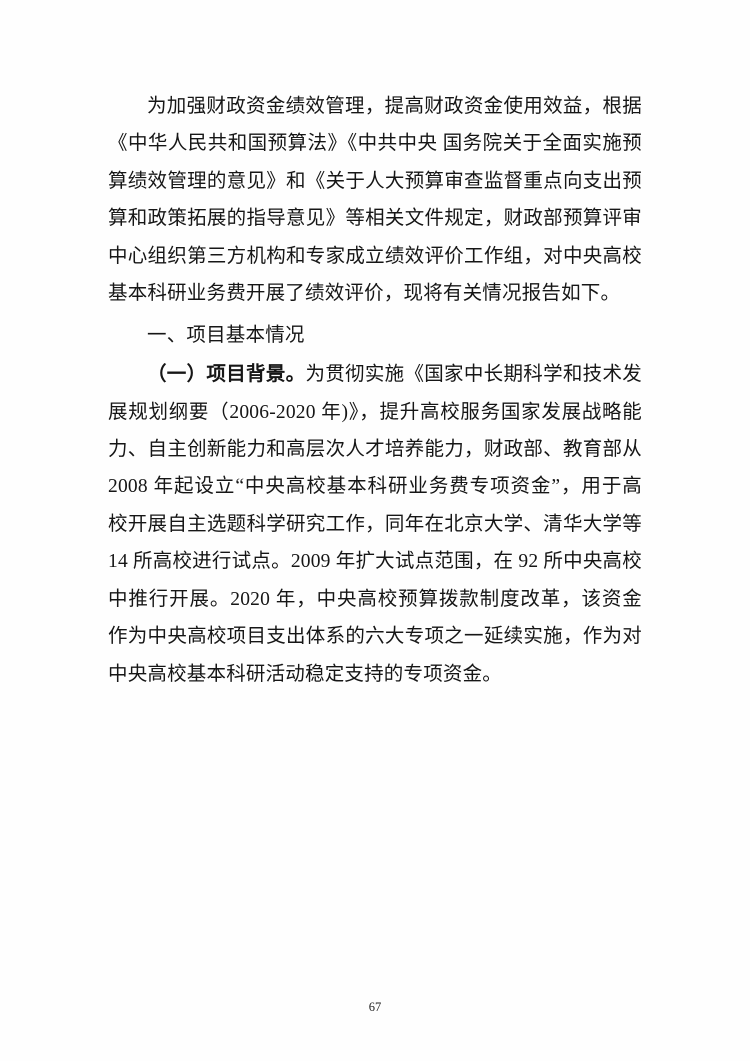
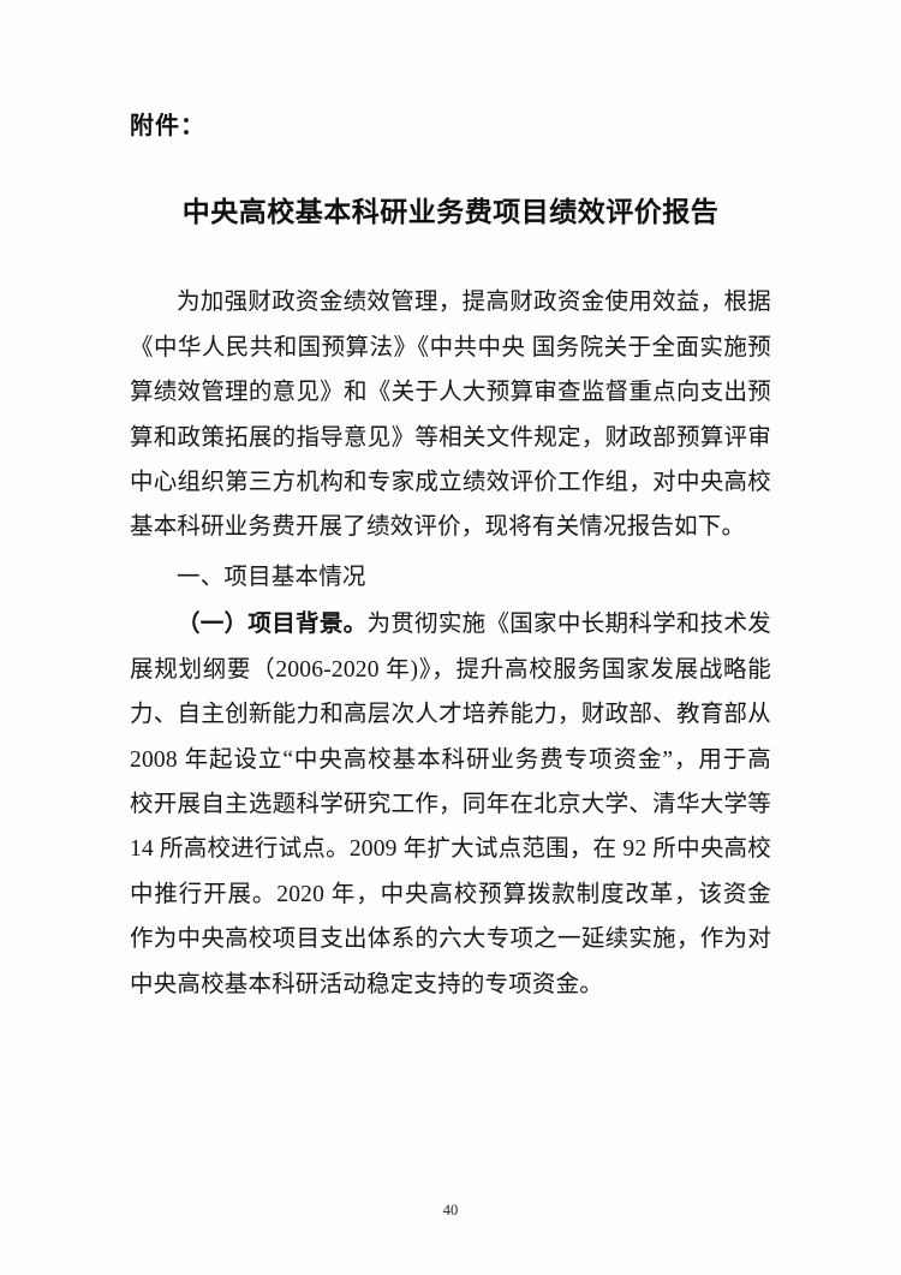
+ 附件：
+ 中央高校基本科研业务费项目绩效评价报告
  为加强财政资金绩效管理，提高财政资金使用效益，根据《中华人民共和国预算法》《中共中央 国务院关于全面实施预算绩效管理的意见》和《关于人大预算审查监督重点向支出预算和政策拓展的指导意见》等相关文件规定，财政部预算评审中心组织第三方机构和专家成立绩效评价工作组，对中央高校基本科研业务费开展了绩效评价，现将有关情况报告如下。
  一、项目基本情况
  （一）项目背景。为贯彻实施《国家中长期科学和技术发展规划纲要（2006-2020 年)》，提升高校服务国家发展战略能力、自主创新能力和高层次人才培养能力，财政部、教育部从 2008 年起设立“中央高校基本科研业务费专项资金”，用于高校开展自主选题科学研究工作，同年在北京大学、清华大学等 14 所高校进行试点。2009 年扩大试点范围，在 92 所中央高校中推行开展。2020 年，中央高校预算拨款制度改革，该资金作为中央高校项目支出体系的六大专项之一延续实施，作为对中央高校基本科研活动稳定支持的专项资金。
- 67
+ 40
